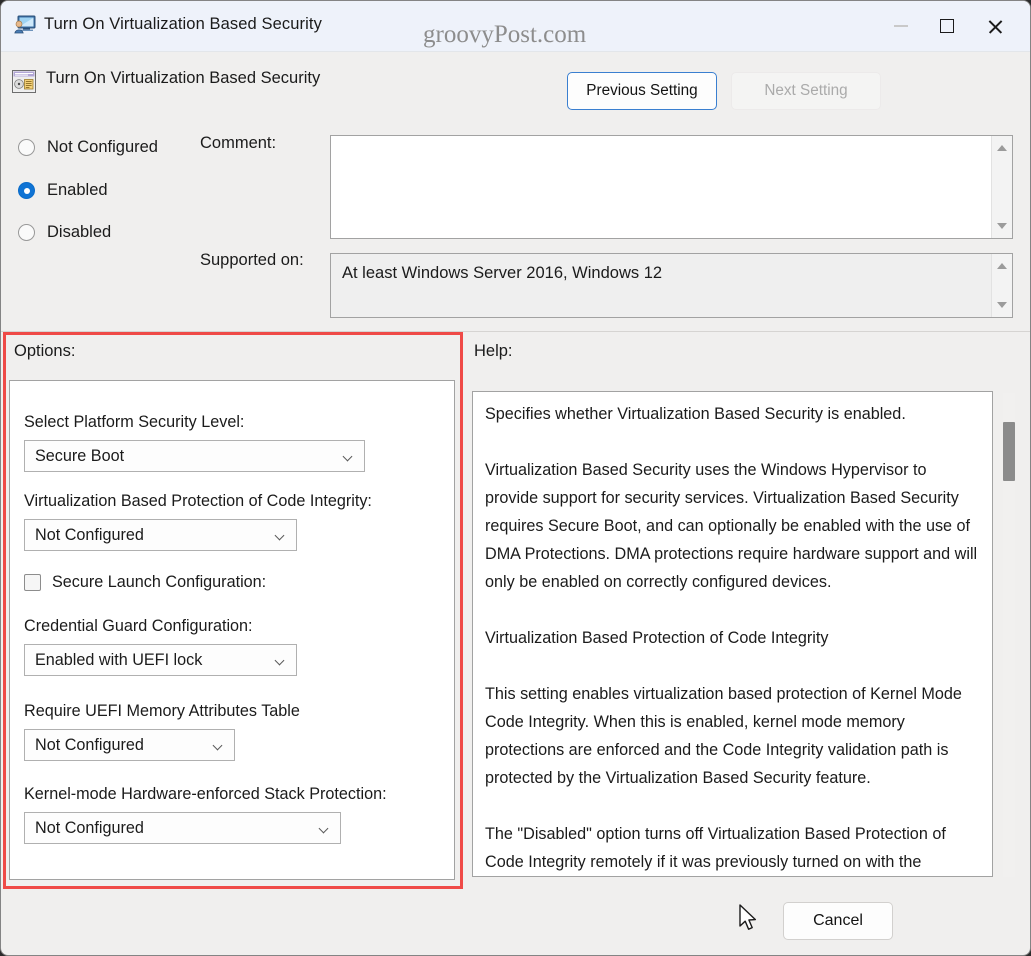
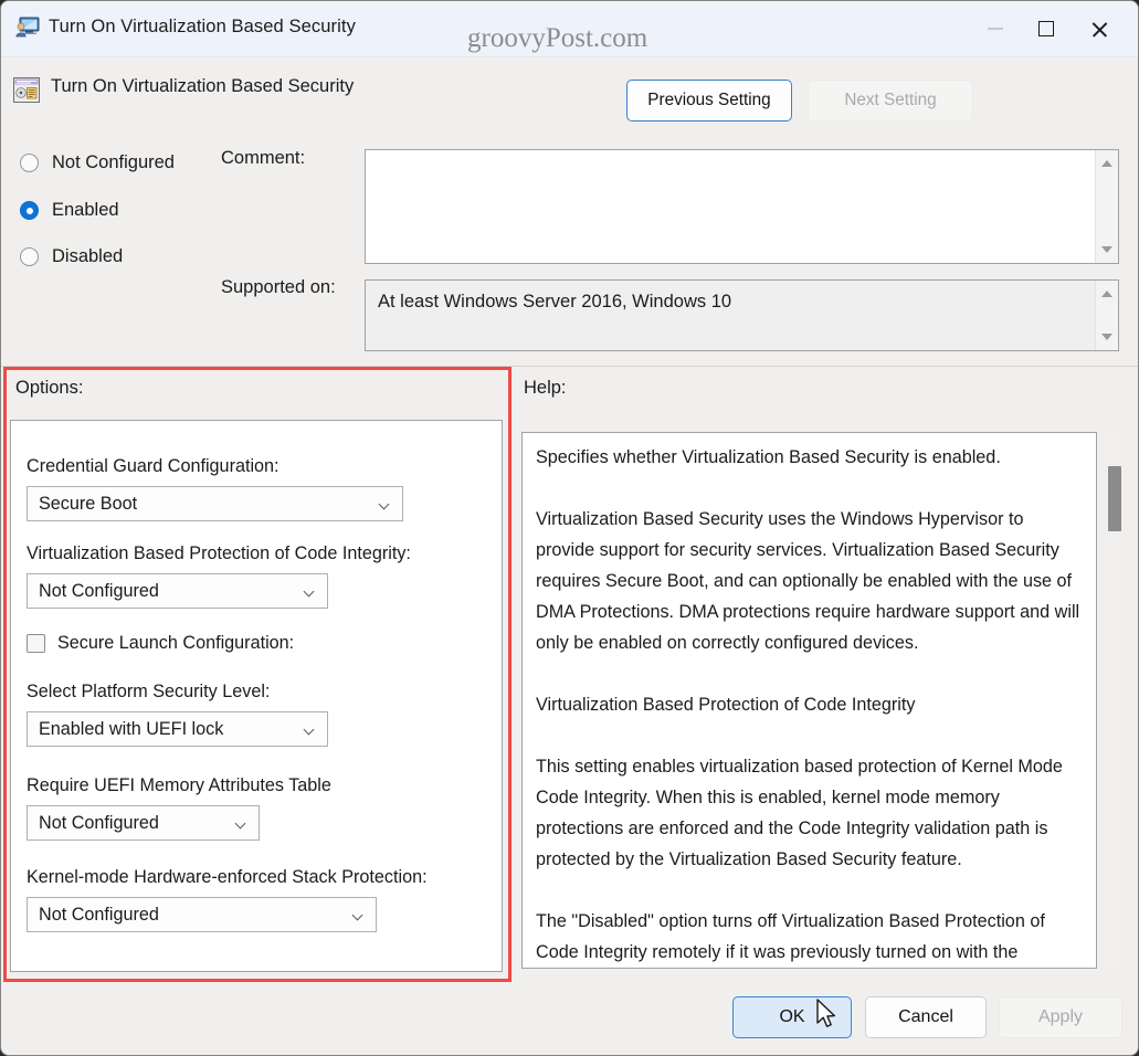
  Turn On Virtualization Based Security
  groovyPost.com
  Turn On Virtualization Based Security
  Previous Setting
  Next Setting
  Not Configured
  Enabled
  Disabled
  Comment:
  Supported on:
- At least Windows Server 2016, Windows 12
+ At least Windows Server 2016, Windows 10
  Options:
  Help:
- Select Platform Security Level:
+ Credential Guard Configuration:
  Secure Boot
  Virtualization Based Protection of Code Integrity:
  Not Configured
  Secure Launch Configuration:
- Credential Guard Configuration:
+ Select Platform Security Level:
  Enabled with UEFI lock
  Require UEFI Memory Attributes Table
  Not Configured
  Kernel-mode Hardware-enforced Stack Protection:
  Not Configured
  Specifies whether Virtualization Based Security is enabled.
  Virtualization Based Security uses the Windows Hypervisor to provide support for security services. Virtualization Based Security requires Secure Boot, and can optionally be enabled with the use of DMA Protections. DMA protections require hardware support and will only be enabled on correctly configured devices.
  Virtualization Based Protection of Code Integrity
  This setting enables virtualization based protection of Kernel Mode Code Integrity. When this is enabled, kernel mode memory protections are enforced and the Code Integrity validation path is protected by the Virtualization Based Security feature.
  The "Disabled" option turns off Virtualization Based Protection of Code Integrity remotely if it was previously turned on with the
+ OK
  Cancel
+ Apply
